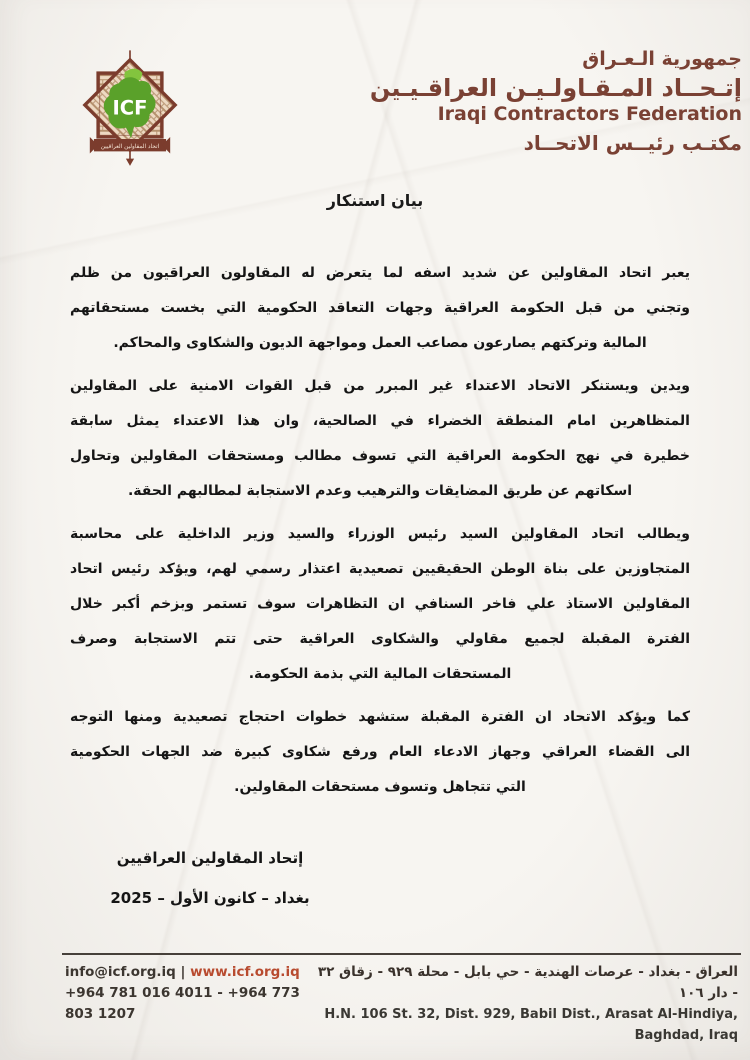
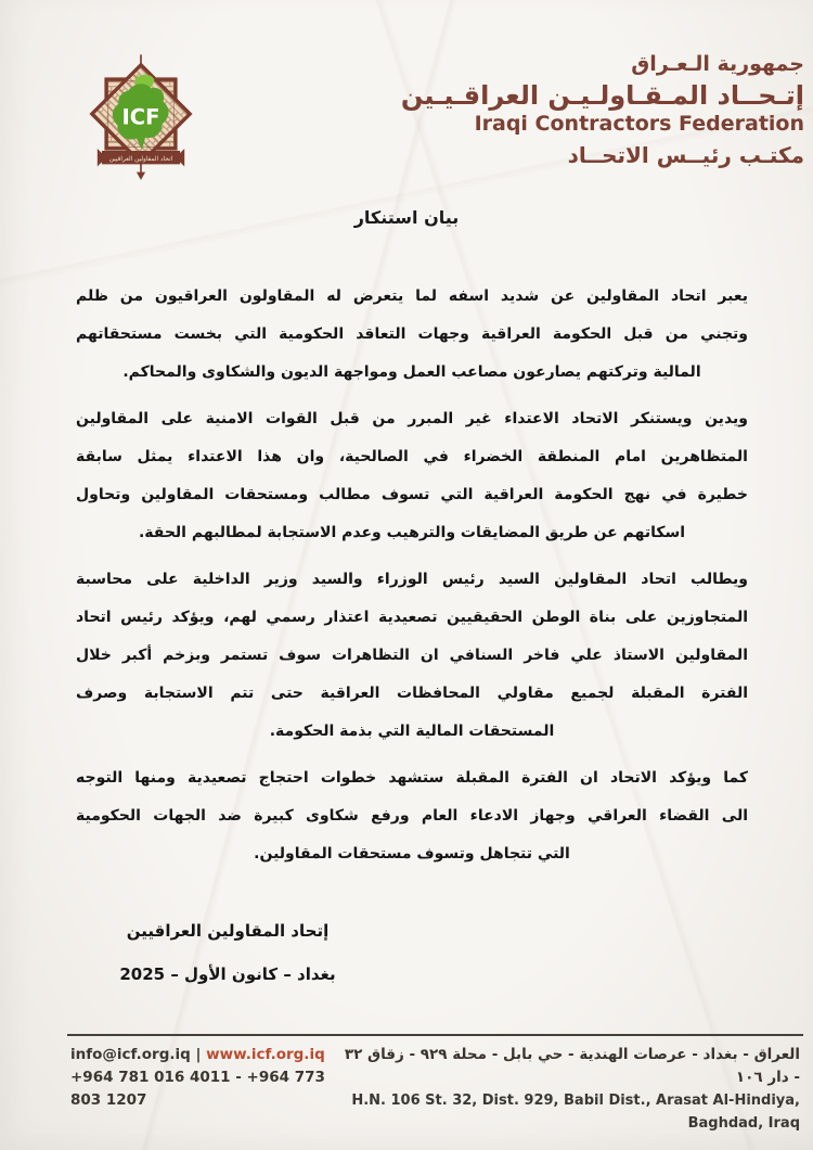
  ICF
  جمهورية الـعـراق
  إتـحــاد المـقـاولـيـن العراقـيـين
  Iraqi Contractors Federation
  مكتـب رئيــس الاتحــاد
  بيان استنكار
  يعبر اتحاد المقاولين عن شديد اسفه لما يتعرض له المقاولون العراقيون من ظلم
  وتجني من قبل الحكومة العراقية وجهات التعاقد الحكومية التي بخست مستحقاتهم
  المالية وتركتهم يصارعون مصاعب العمل ومواجهة الديون والشكاوى والمحاكم.
  ويدين ويستنكر الاتحاد الاعتداء غير المبرر من قبل القوات الامنية على المقاولين
  المتظاهرين امام المنطقة الخضراء في الصالحية، وان هذا الاعتداء يمثل سابقة
  خطيرة في نهج الحكومة العراقية التي تسوف مطالب ومستحقات المقاولين وتحاول
  اسكاتهم عن طريق المضايقات والترهيب وعدم الاستجابة لمطالبهم الحقة.
  ويطالب اتحاد المقاولين السيد رئيس الوزراء والسيد وزير الداخلية على محاسبة
  المتجاوزين على بناة الوطن الحقيقيين تصعيدية اعتذار رسمي لهم، ويؤكد رئيس اتحاد
  المقاولين الاستاذ علي فاخر السنافي ان التظاهرات سوف تستمر وبزخم أكبر خلال
- الفترة المقبلة لجميع مقاولي والشكاوى العراقية حتى تتم الاستجابة وصرف
+ الفترة المقبلة لجميع مقاولي المحافظات العراقية حتى تتم الاستجابة وصرف
  المستحقات المالية التي بذمة الحكومة.
  كما ويؤكد الاتحاد ان الفترة المقبلة ستشهد خطوات احتجاج تصعيدية ومنها التوجه
  الى القضاء العراقي وجهاز الادعاء العام ورفع شكاوى كبيرة ضد الجهات الحكومية
  التي تتجاهل وتسوف مستحقات المقاولين.
  إتحاد المقاولين العراقيين
  بغداد – كانون الأول – 2025
  info@icf.org.iq | www.icf.org.iq
  +964 781 016 4011 - +964 773 803 1207
  العراق - بغداد - عرصات الهندية - حي بابل - محلة ٩٢٩ - زقاق ٣٢ - دار ١٠٦
  H.N. 106 St. 32, Dist. 929, Babil Dist., Arasat Al-Hindiya, Baghdad, Iraq
